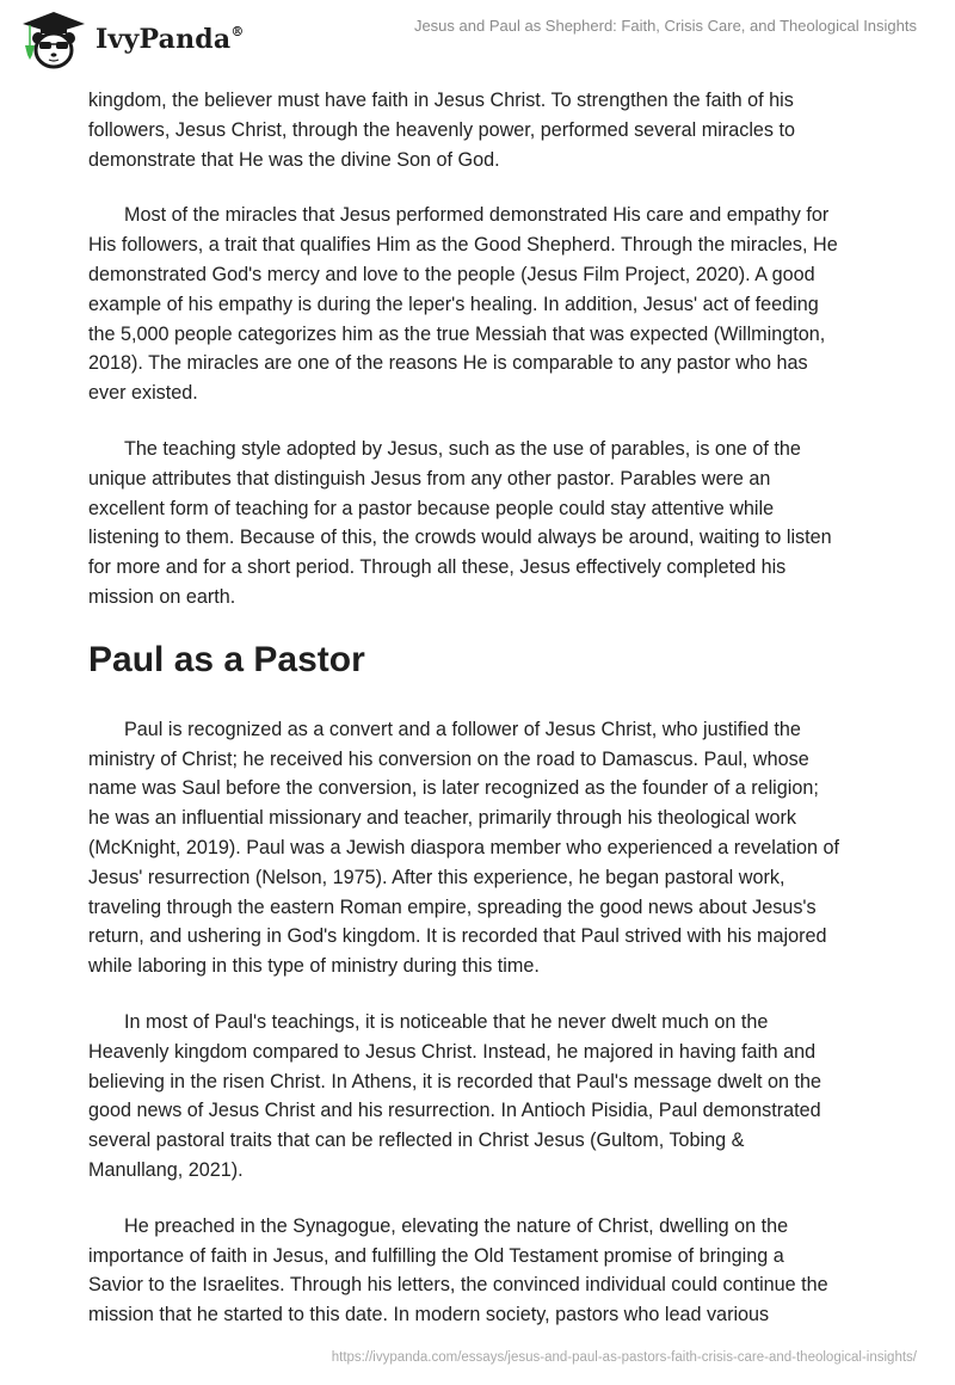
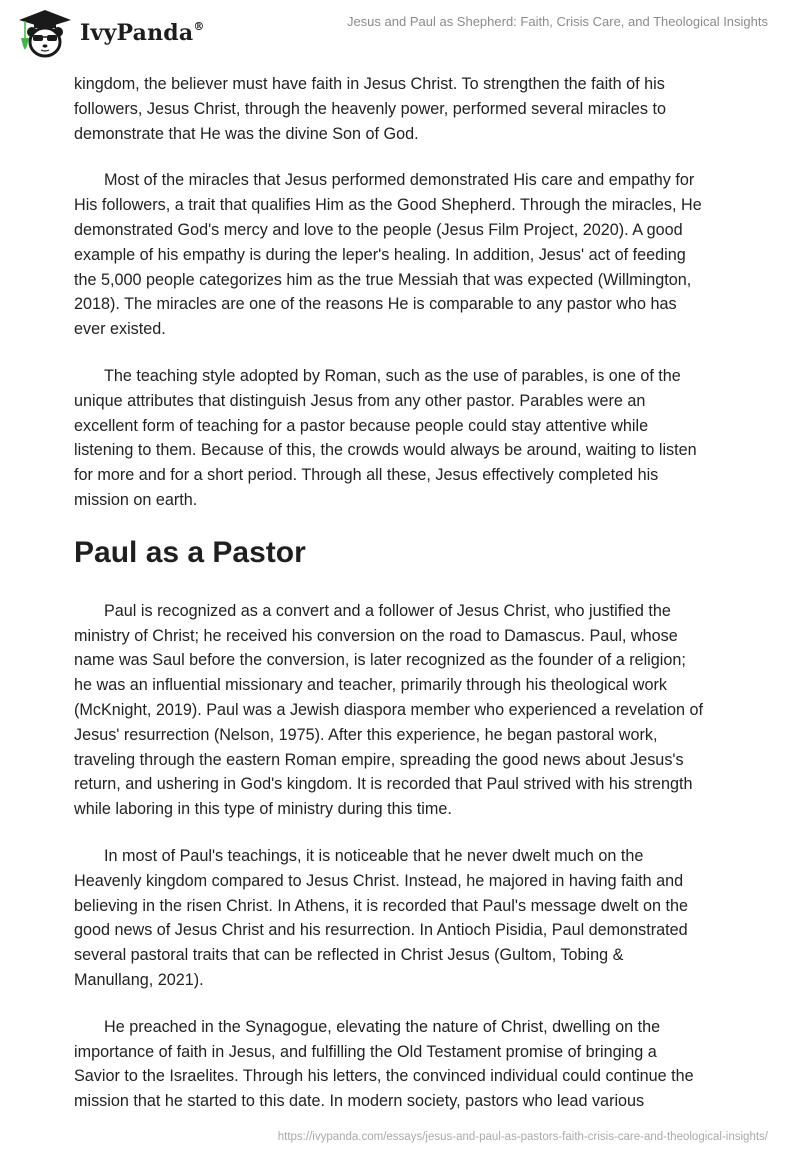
  IvyPanda®
  Jesus and Paul as Shepherd: Faith, Crisis Care, and Theological Insights
  kingdom, the believer must have faith in Jesus Christ. To strengthen the faith of his
  followers, Jesus Christ, through the heavenly power, performed several miracles to
  demonstrate that He was the divine Son of God.
  Most of the miracles that Jesus performed demonstrated His care and empathy for
  His followers, a trait that qualifies Him as the Good Shepherd. Through the miracles, He
  demonstrated God's mercy and love to the people (Jesus Film Project, 2020). A good
  example of his empathy is during the leper's healing. In addition, Jesus' act of feeding
  the 5,000 people categorizes him as the true Messiah that was expected (Willmington,
  2018). The miracles are one of the reasons He is comparable to any pastor who has
  ever existed.
- The teaching style adopted by Jesus, such as the use of parables, is one of the
+ The teaching style adopted by Roman, such as the use of parables, is one of the
  unique attributes that distinguish Jesus from any other pastor. Parables were an
  excellent form of teaching for a pastor because people could stay attentive while
  listening to them. Because of this, the crowds would always be around, waiting to listen
  for more and for a short period. Through all these, Jesus effectively completed his
  mission on earth.
  Paul as a Pastor
  Paul is recognized as a convert and a follower of Jesus Christ, who justified the
  ministry of Christ; he received his conversion on the road to Damascus. Paul, whose
  name was Saul before the conversion, is later recognized as the founder of a religion;
  he was an influential missionary and teacher, primarily through his theological work
  (McKnight, 2019). Paul was a Jewish diaspora member who experienced a revelation of
  Jesus' resurrection (Nelson, 1975). After this experience, he began pastoral work,
  traveling through the eastern Roman empire, spreading the good news about Jesus's
- return, and ushering in God's kingdom. It is recorded that Paul strived with his majored
+ return, and ushering in God's kingdom. It is recorded that Paul strived with his strength
  while laboring in this type of ministry during this time.
  In most of Paul's teachings, it is noticeable that he never dwelt much on the
  Heavenly kingdom compared to Jesus Christ. Instead, he majored in having faith and
  believing in the risen Christ. In Athens, it is recorded that Paul's message dwelt on the
  good news of Jesus Christ and his resurrection. In Antioch Pisidia, Paul demonstrated
  several pastoral traits that can be reflected in Christ Jesus (Gultom, Tobing &
  Manullang, 2021).
  He preached in the Synagogue, elevating the nature of Christ, dwelling on the
  importance of faith in Jesus, and fulfilling the Old Testament promise of bringing a
  Savior to the Israelites. Through his letters, the convinced individual could continue the
  mission that he started to this date. In modern society, pastors who lead various
  https://ivypanda.com/essays/jesus-and-paul-as-pastors-faith-crisis-care-and-theological-insights/
